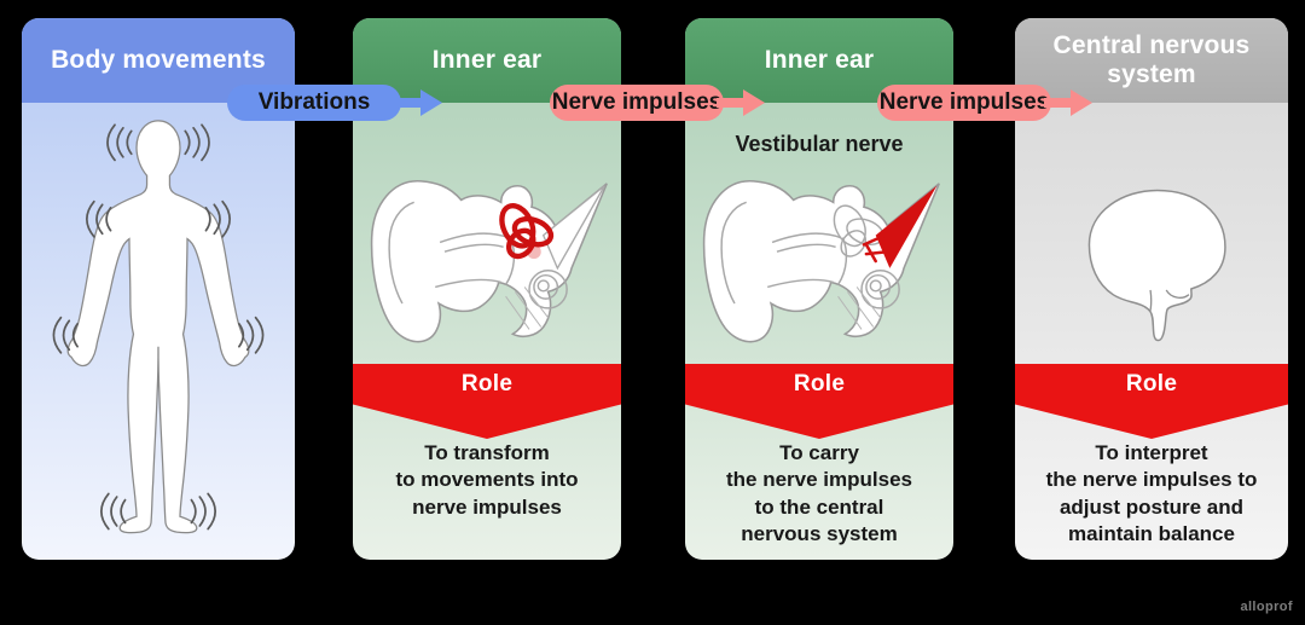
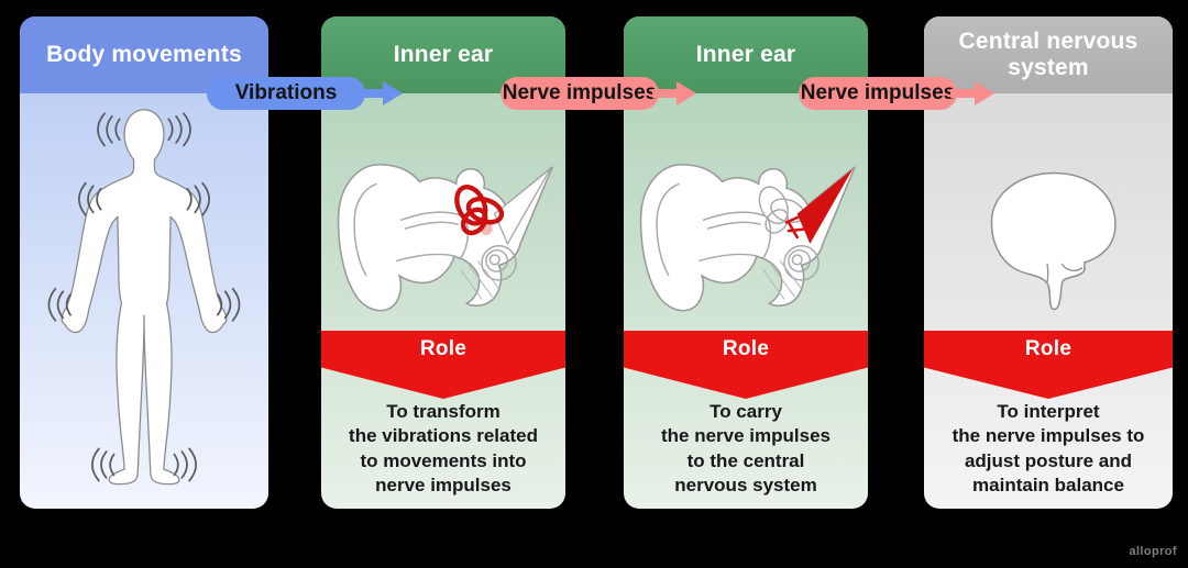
  Body movements
  Inner ear
  Role
  To transform
+ the vibrations related
  to movements into
  nerve impulses
  Inner ear
- Vestibular nerve
  Role
  To carry
  the nerve impulses
  to the central
  nervous system
  Central nervous system
  Role
  To interpret
  the nerve impulses to
  adjust posture and
  maintain balance
  Vibrations
  Nerve impulses
  Nerve impulses
  alloprof
